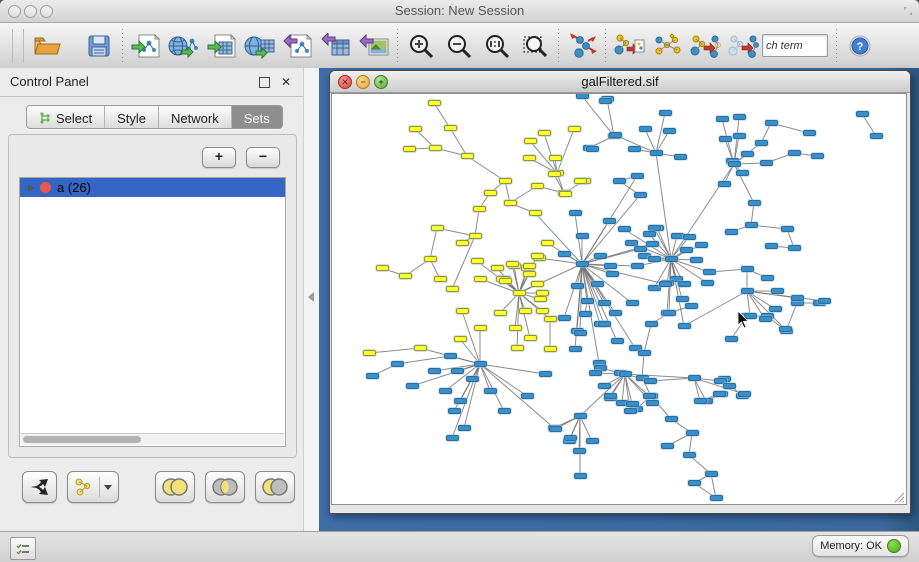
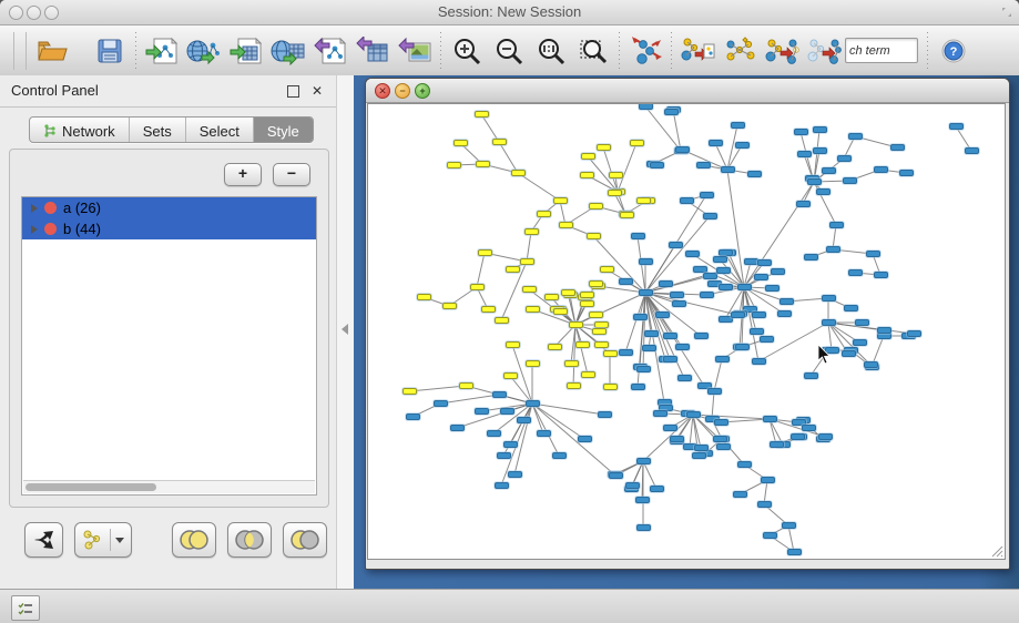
  Session: New Session
  ch term
  ?
  Control Panel
  ✕
- Select
+ Network
- Style
+ Sets
- Network
+ Select
- Sets
+ Style
  +
  −
  a (26)
+ b (44)
  ✕
  −
  +
- galFiltered.sif
- Memory: OK
